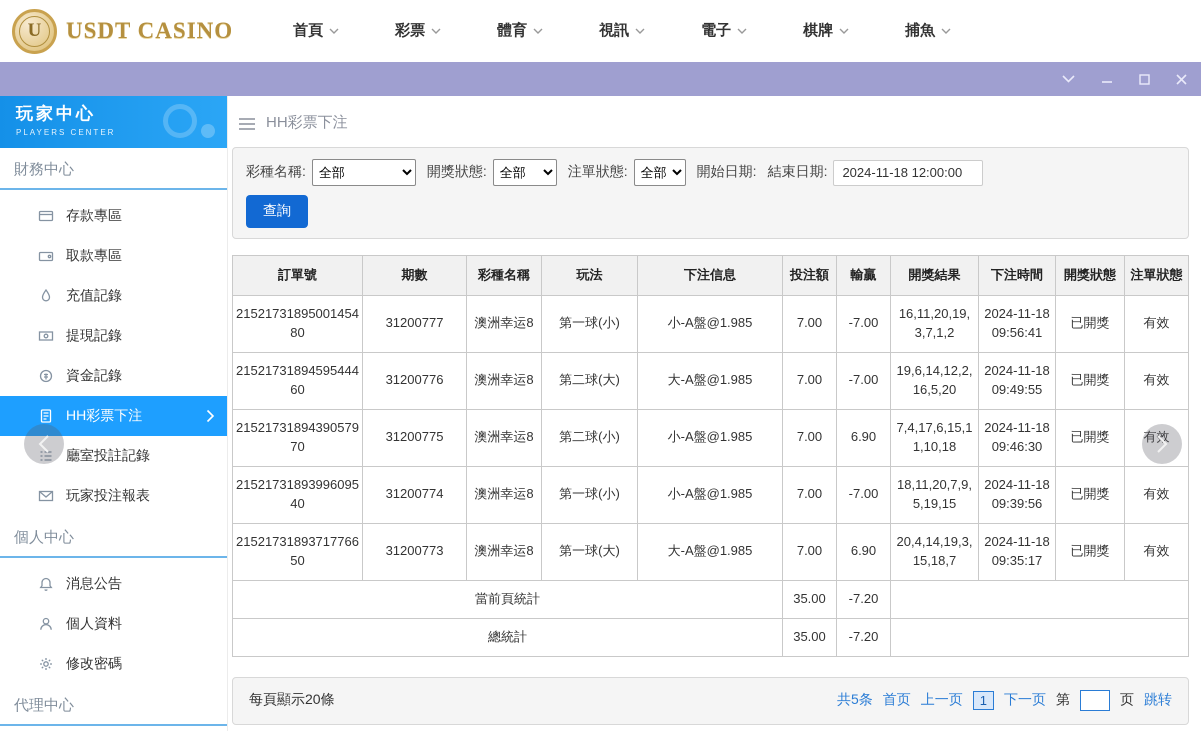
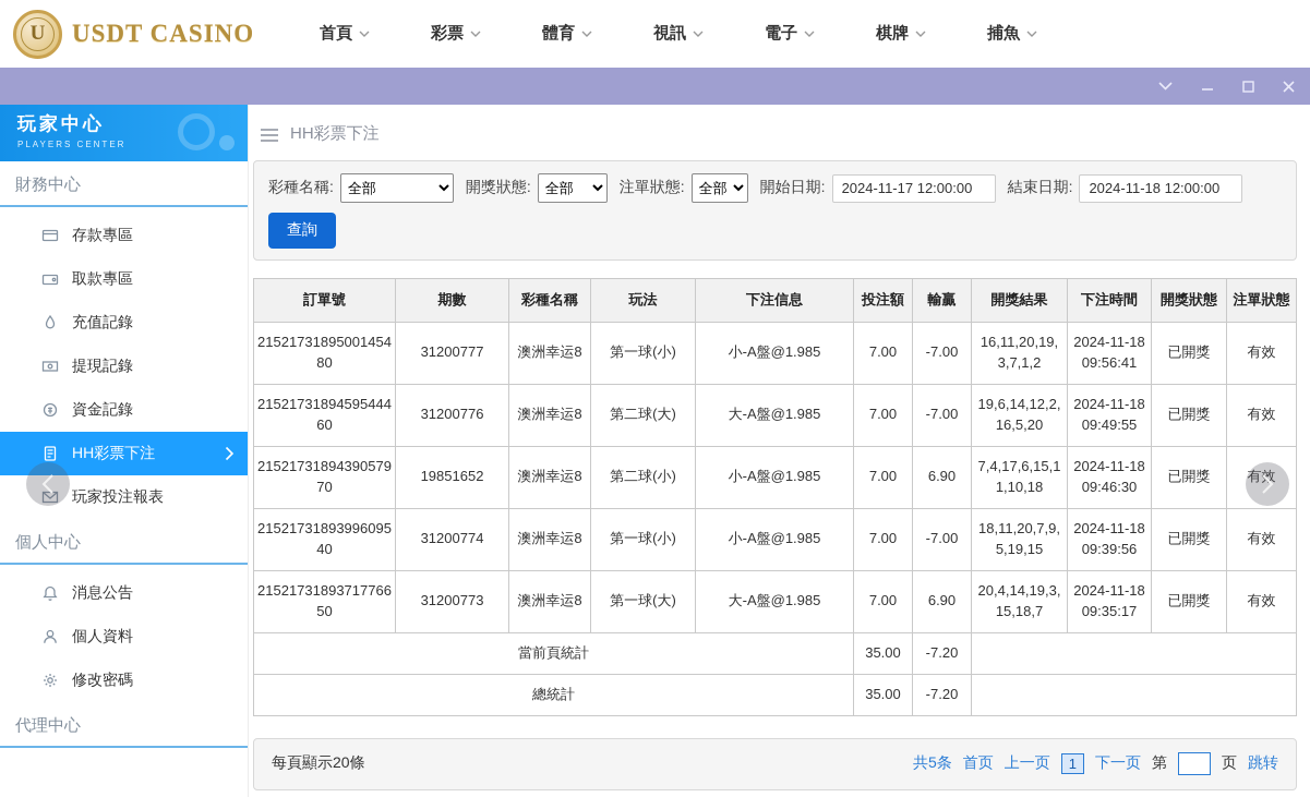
  U
  USDT CASINO
  首頁
  彩票
  體育
  視訊
  電子
  棋牌
  捕魚
  玩家中心
  PLAYERS CENTER
  財務中心
  存款專區
  取款專區
  充值記錄
  提現記錄
  資金記錄
  HH彩票下注
- 廳室投註記錄
  玩家投注報表
  個人中心
  消息公告
  個人資料
  修改密碼
  代理中心
  HH彩票下注
  彩種名稱:
  全部
  開獎狀態:
  全部
  注單狀態:
  全部
  開始日期:
+ 2024-11-17 12:00:00
  結束日期:
  2024-11-18 12:00:00
  查詢
  訂單號	期數	彩種名稱	玩法	下注信息	投注額	輸贏	開獎結果	下注時間	開獎狀態	注單狀態
  2152173189500145480	31200777	澳洲幸运8	第一球(小)	小-A盤@1.985	7.00	-7.00	16,11,20,19,3,7,1,2	2024-11-18 09:56:41	已開獎	有效
  2152173189459544460	31200776	澳洲幸运8	第二球(大)	大-A盤@1.985	7.00	-7.00	19,6,14,12,2,16,5,20	2024-11-18 09:49:55	已開獎	有效
- 2152173189439057970	31200775	澳洲幸运8	第二球(小)	小-A盤@1.985	7.00	6.90	7,4,17,6,15,11,10,18	2024-11-18 09:46:30	已開獎	有效
+ 2152173189439057970	19851652	澳洲幸运8	第二球(小)	小-A盤@1.985	7.00	6.90	7,4,17,6,15,11,10,18	2024-11-18 09:46:30	已開獎	有效
  2152173189399609540	31200774	澳洲幸运8	第一球(小)	小-A盤@1.985	7.00	-7.00	18,11,20,7,9,5,19,15	2024-11-18 09:39:56	已開獎	有效
  2152173189371776650	31200773	澳洲幸运8	第一球(大)	大-A盤@1.985	7.00	6.90	20,4,14,19,3,15,18,7	2024-11-18 09:35:17	已開獎	有效
  當前頁統計	35.00	-7.20
  總統計	35.00	-7.20
  每頁顯示20條
  共5条
  首页
  上一页
  1
  下一页
  第
  页
  跳转
